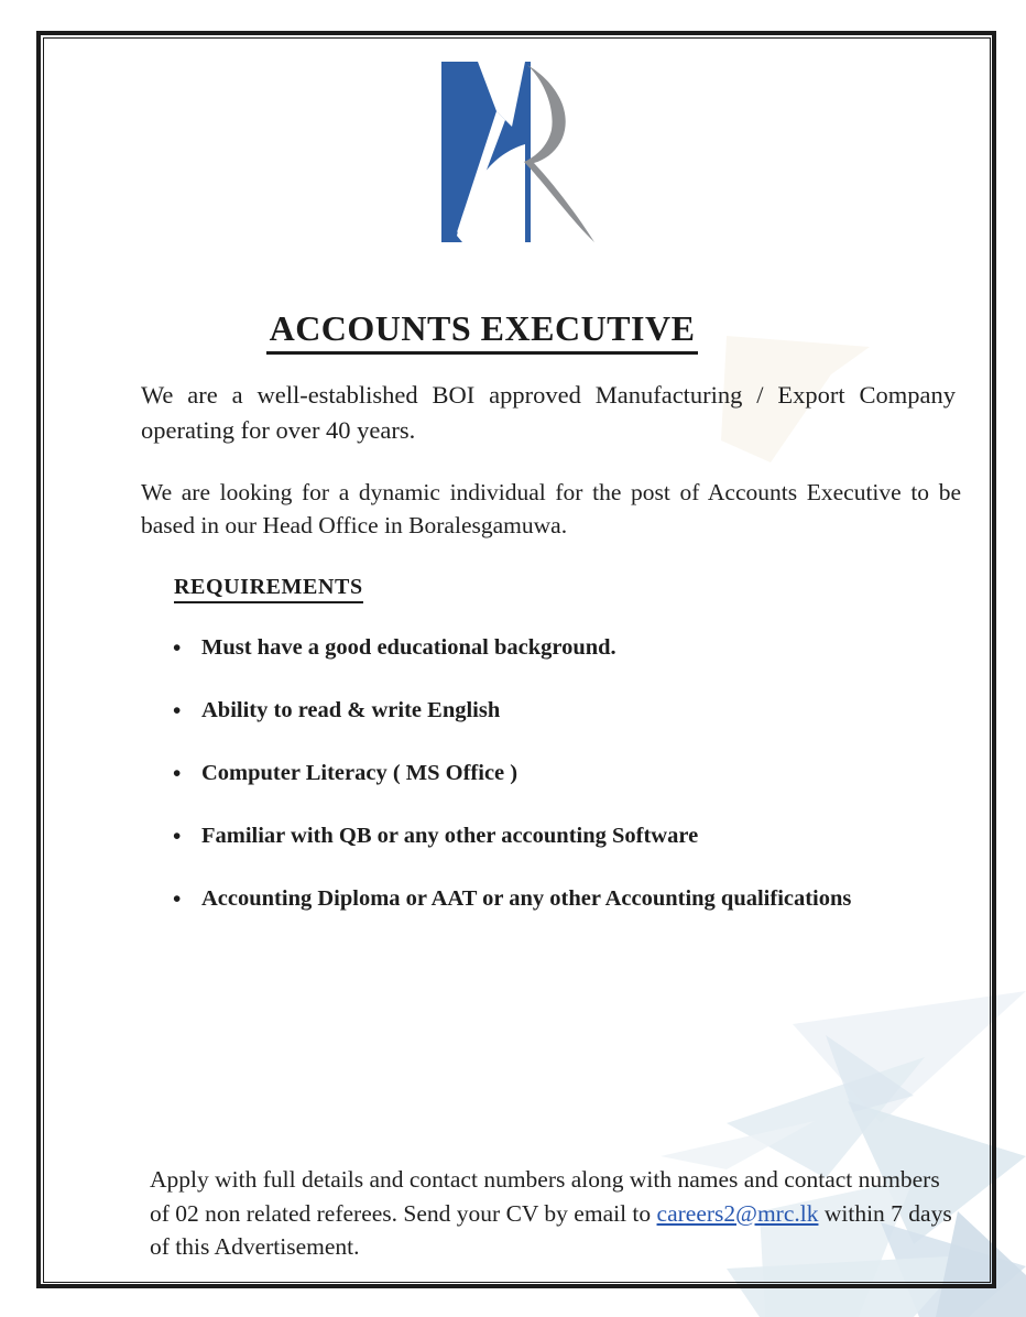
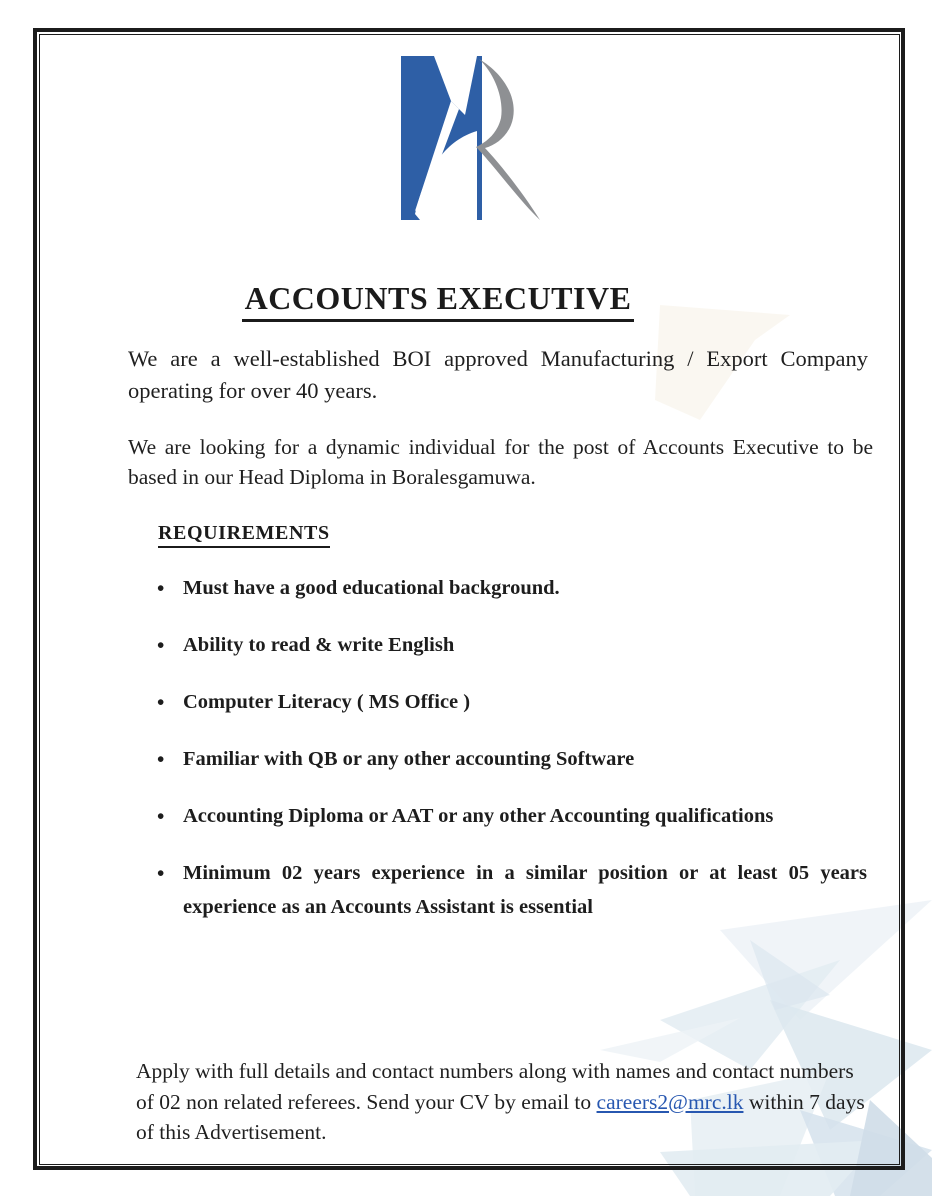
  ACCOUNTS EXECUTIVE
  We are a well-established BOI approved Manufacturing / Export Company operating for over 40 years.
- We are looking for a dynamic individual for the post of Accounts Executive to be based in our Head Office in Boralesgamuwa.
+ We are looking for a dynamic individual for the post of Accounts Executive to be based in our Head Diploma in Boralesgamuwa.
  REQUIREMENTS
  Must have a good educational background.
  Ability to read & write English
  Computer Literacy ( MS Office )
  Familiar with QB or any other accounting Software
  Accounting Diploma or AAT or any other Accounting qualifications
+ Minimum 02 years experience in a similar position or at least 05 years experience as an Accounts Assistant is essential
  Apply with full details and contact numbers along with names and contact numbers of 02 non related referees. Send your CV by email to careers2@mrc.lk within 7 days of this Advertisement.
